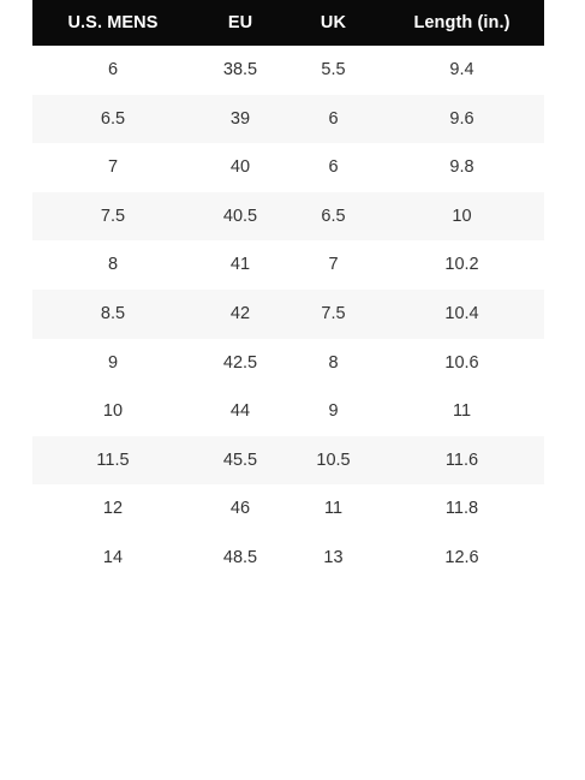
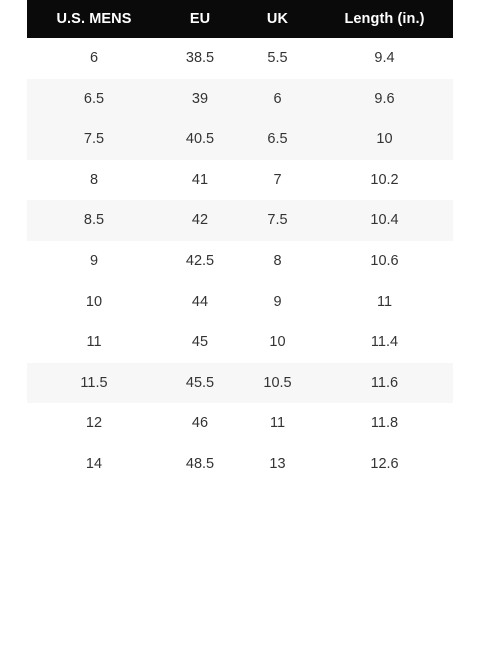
  U.S. MENS	EU	UK	Length (in.)
  6	38.5	5.5	9.4
  6.5	39	6	9.6
- 7	40	6	9.8
  7.5	40.5	6.5	10
  8	41	7	10.2
  8.5	42	7.5	10.4
  9	42.5	8	10.6
  10	44	9	11
+ 11	45	10	11.4
  11.5	45.5	10.5	11.6
  12	46	11	11.8
  14	48.5	13	12.6
